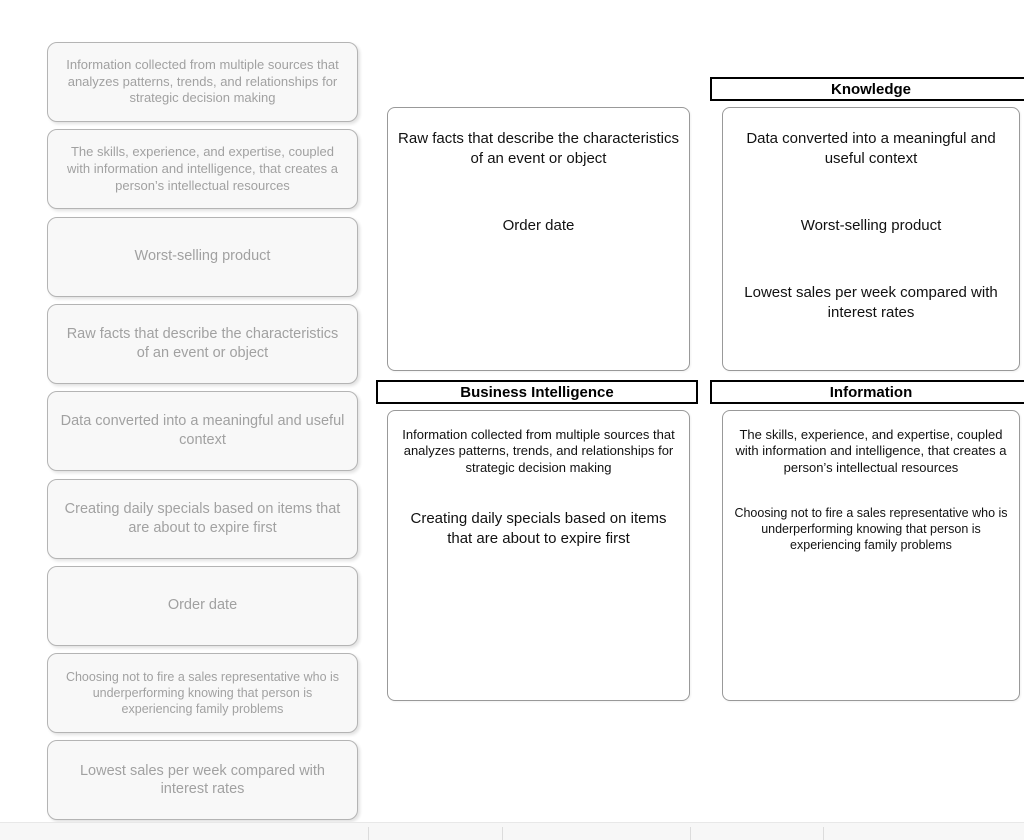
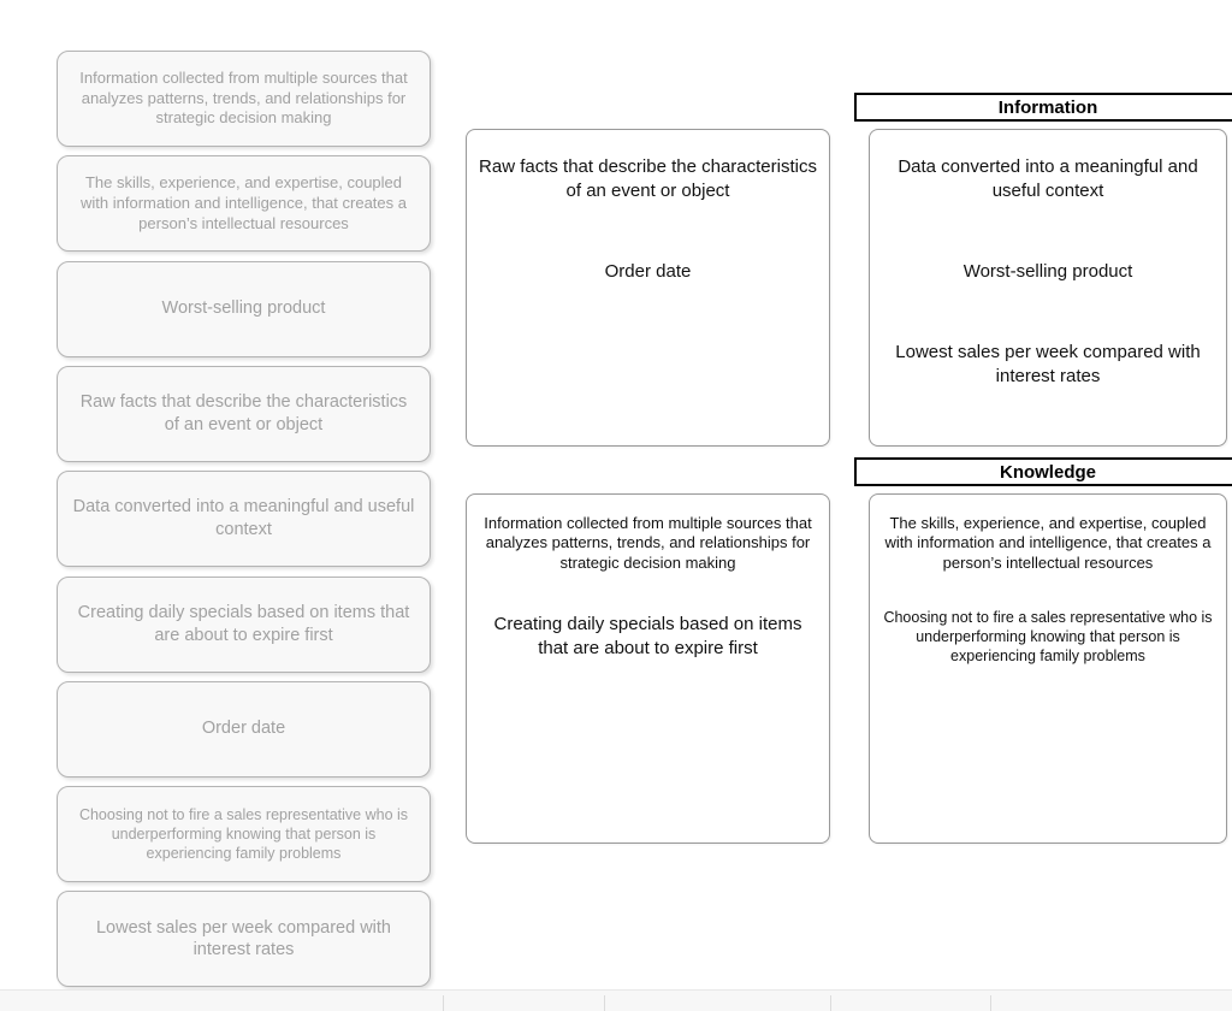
  Information collected from multiple sources that analyzes patterns, trends, and relationships for strategic decision making
  The skills, experience, and expertise, coupled with information and intelligence, that creates a person’s intellectual resources
  Worst-selling product
  Raw facts that describe the characteristics of an event or object
  Data converted into a meaningful and useful context
  Creating daily specials based on items that are about to expire first
  Order date
  Choosing not to fire a sales representative who is underperforming knowing that person is experiencing family problems
  Lowest sales per week compared with interest rates
- Knowledge
+ Information
- Business Intelligence
- Information
+ Knowledge
  Raw facts that describe the characteristics of an event or object
  Order date
  Data converted into a meaningful and useful context
  Worst-selling product
  Lowest sales per week compared with interest rates
  Information collected from multiple sources that analyzes patterns, trends, and relationships for strategic decision making
  Creating daily specials based on items that are about to expire first
  The skills, experience, and expertise, coupled with information and intelligence, that creates a person’s intellectual resources
  Choosing not to fire a sales representative who is underperforming knowing that person is experiencing family problems
